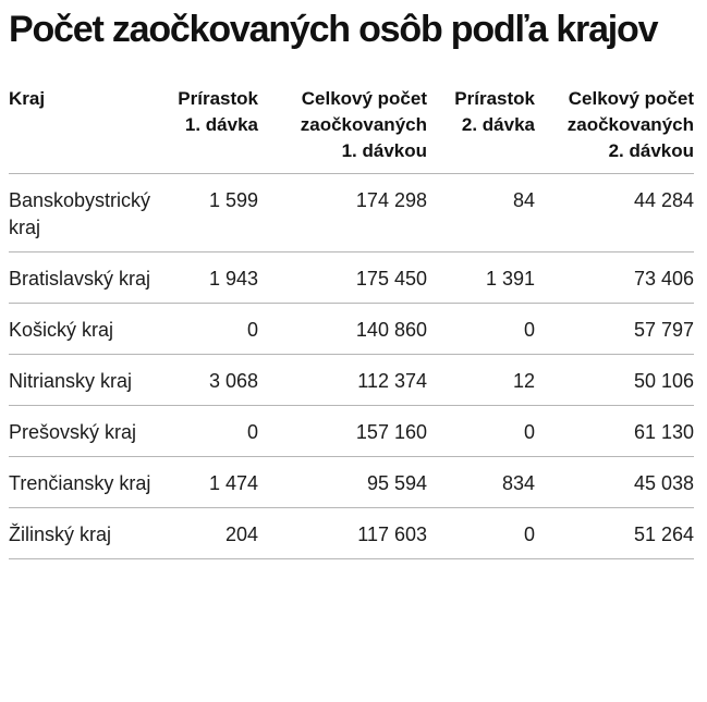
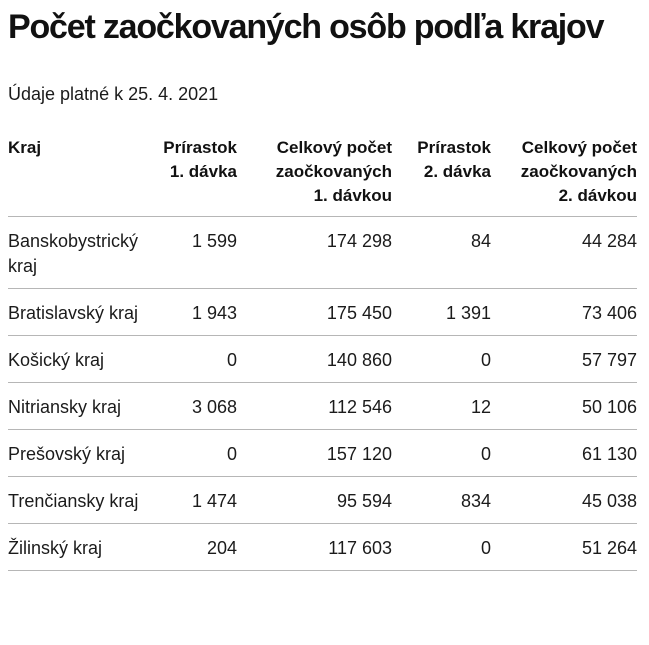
  Počet zaočkovaných osôb podľa krajov
+ Údaje platné k 25. 4. 2021
  Kraj	Prírastok 1. dávka	Celkový počet zaočkovaných 1. dávkou	Prírastok 2. dávka	Celkový počet zaočkovaných 2. dávkou
  Banskobystrický kraj	1 599	174 298	84	44 284
  Bratislavský kraj	1 943	175 450	1 391	73 406
  Košický kraj	0	140 860	0	57 797
- Nitriansky kraj	3 068	112 374	12	50 106
+ Nitriansky kraj	3 068	112 546	12	50 106
- Prešovský kraj	0	157 160	0	61 130
+ Prešovský kraj	0	157 120	0	61 130
  Trenčiansky kraj	1 474	95 594	834	45 038
  Žilinský kraj	204	117 603	0	51 264
